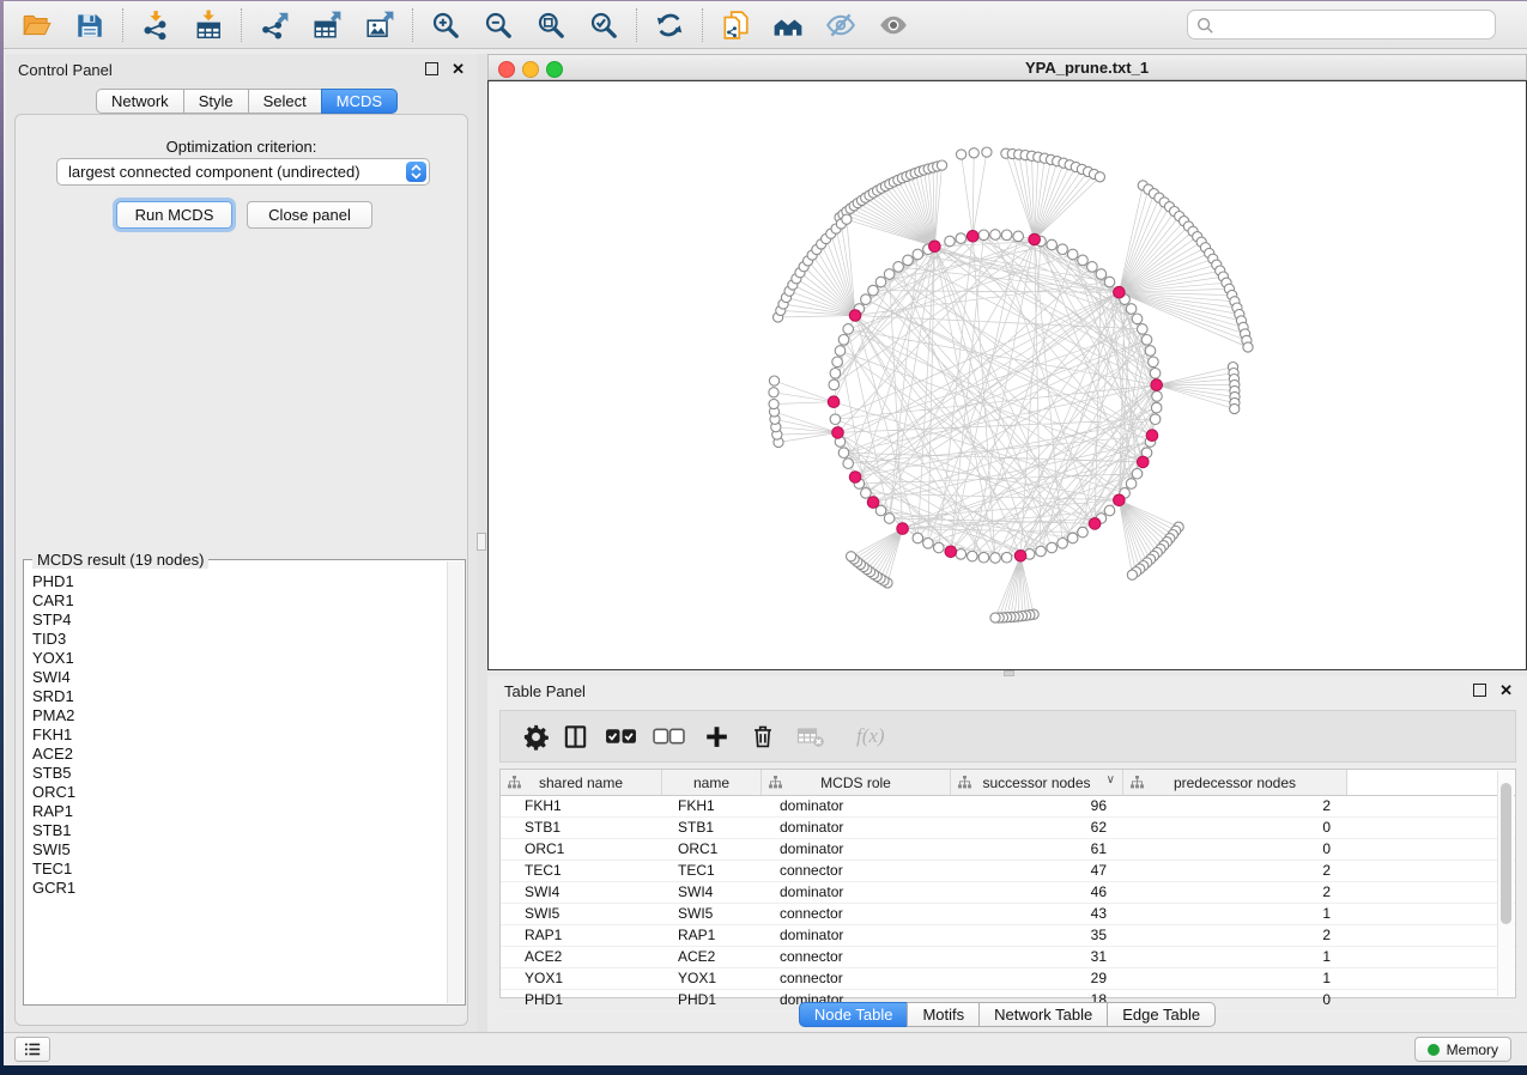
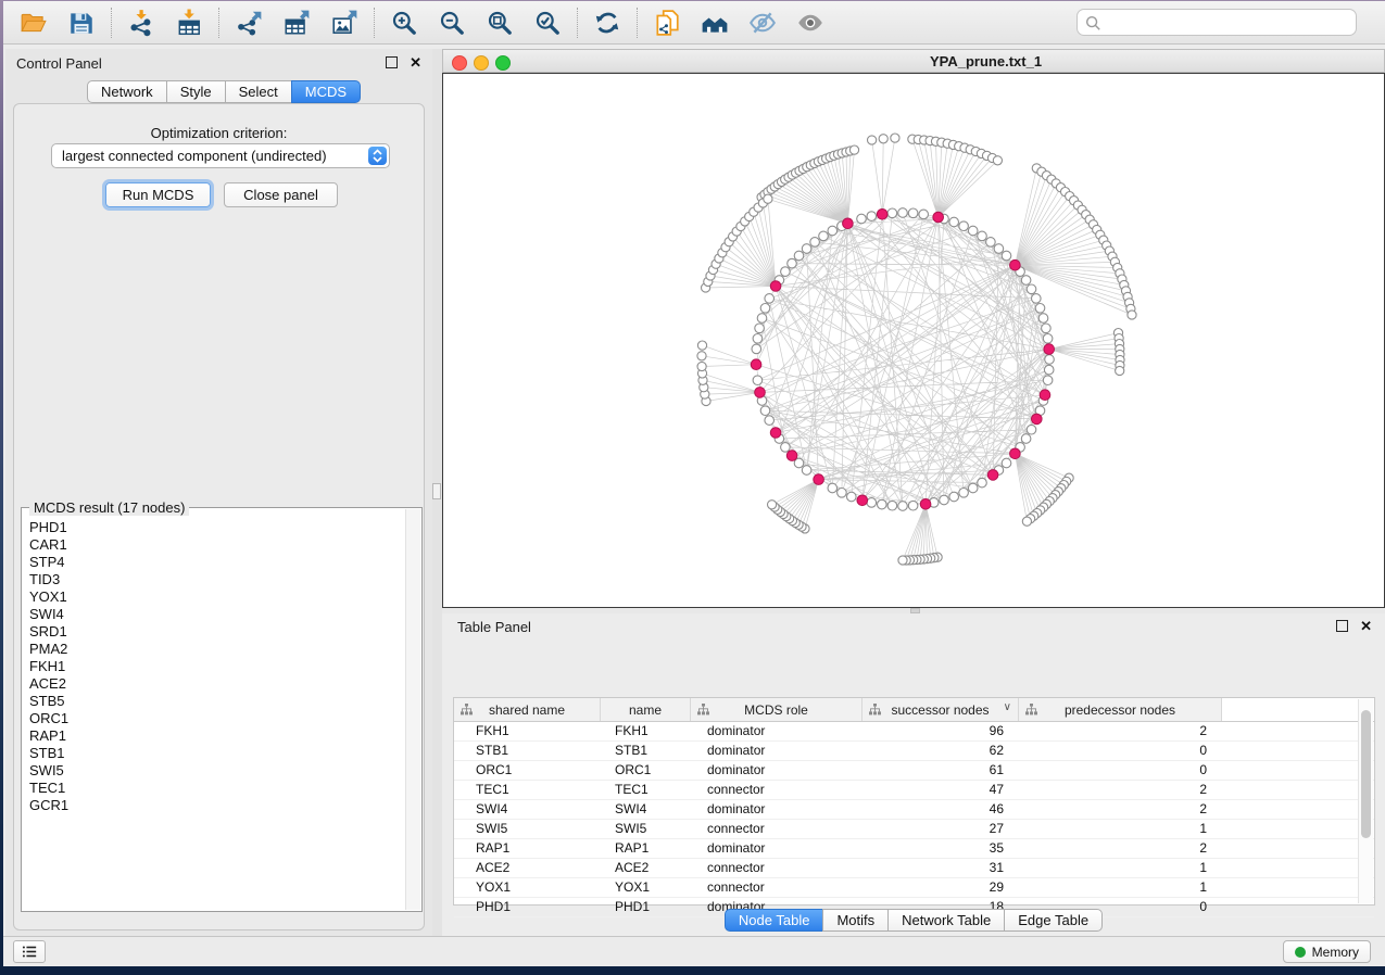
  Control Panel
  ✕
  Network
  Style
  Select
  MCDS
  Optimization criterion:
  largest connected component (undirected)
  Run MCDS
  Close panel
- MCDS result (19 nodes)
+ MCDS result (17 nodes)
  PHD1
  CAR1
  STP4
  TID3
  YOX1
  SWI4
  SRD1
  PMA2
  FKH1
  ACE2
  STB5
  ORC1
  RAP1
  STB1
  SWI5
  TEC1
  GCR1
  YPA_prune.txt_1
  Table Panel
  ✕
- f(x)
  shared name
  name
  MCDS role
  successor nodes
  ∨
  predecessor nodes
  FKH1
  FKH1
  dominator
  96
  2
  STB1
  STB1
  dominator
  62
  0
  ORC1
  ORC1
  dominator
  61
  0
  TEC1
  TEC1
  connector
  47
  2
  SWI4
  SWI4
  dominator
  46
  2
  SWI5
  SWI5
  connector
- 43
+ 27
  1
  RAP1
  RAP1
  dominator
  35
  2
  ACE2
  ACE2
  connector
  31
  1
  YOX1
  YOX1
  connector
  29
  1
  PHD1
  PHD1
  dominator
  18
  0
  Node Table
  Motifs
  Network Table
  Edge Table
  Memory
